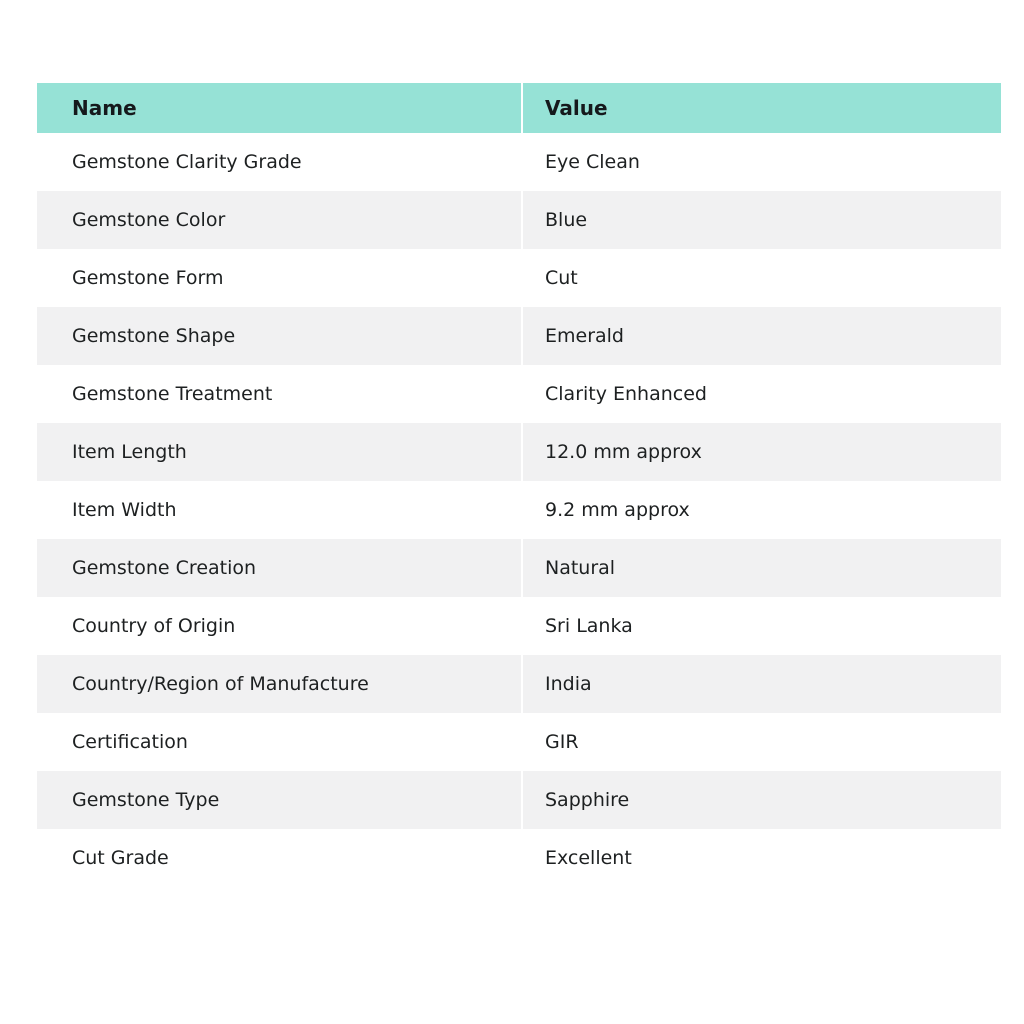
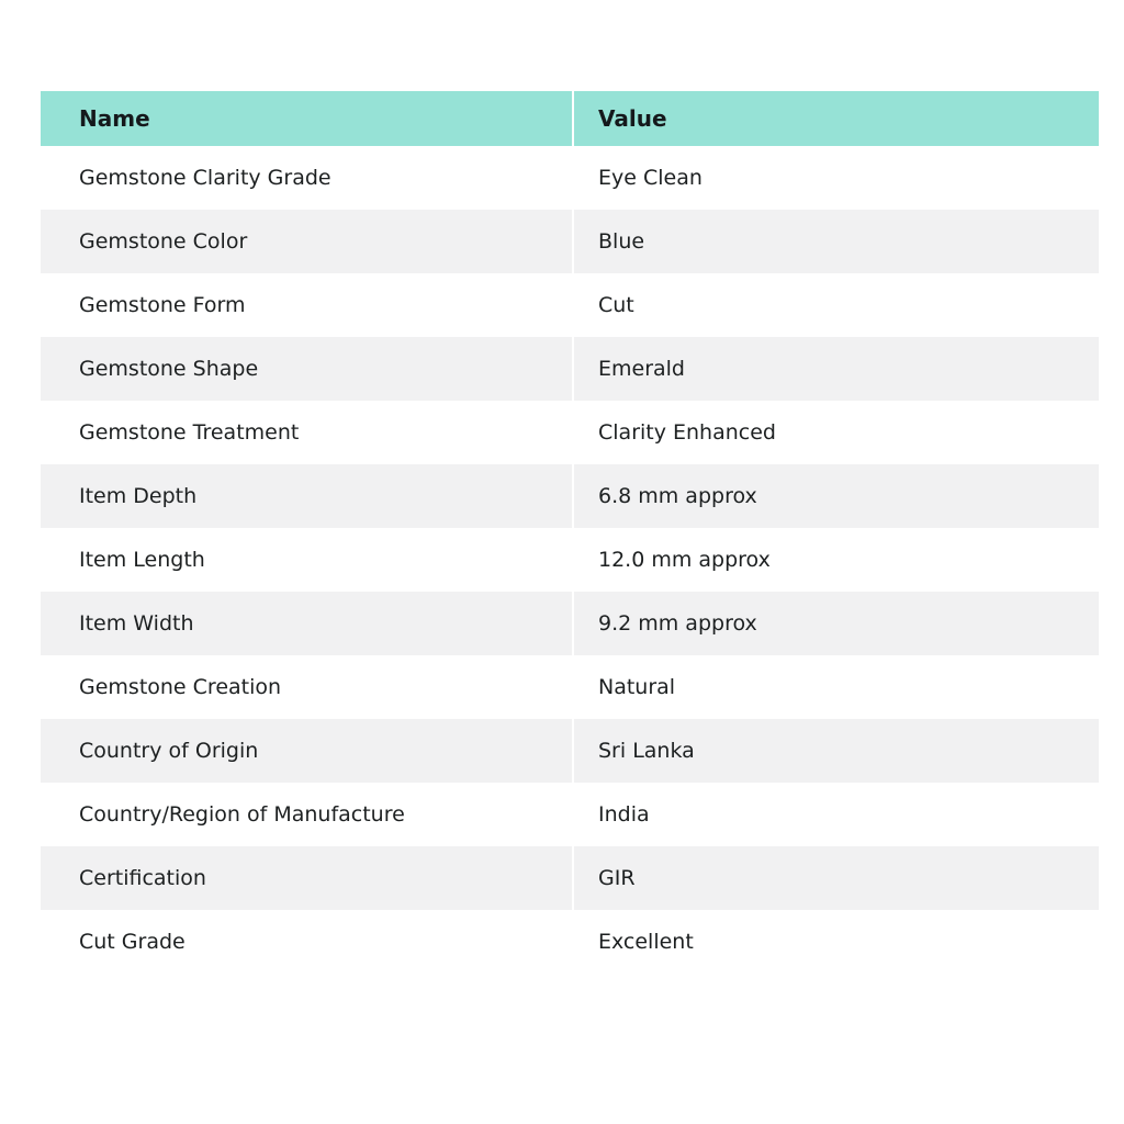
  Name	Value
  Gemstone Clarity Grade	Eye Clean
  Gemstone Color	Blue
  Gemstone Form	Cut
  Gemstone Shape	Emerald
  Gemstone Treatment	Clarity Enhanced
+ Item Depth	6.8 mm approx
  Item Length	12.0 mm approx
  Item Width	9.2 mm approx
  Gemstone Creation	Natural
  Country of Origin	Sri Lanka
  Country/Region of Manufacture	India
  Certification	GIR
- Gemstone Type	Sapphire
  Cut Grade	Excellent
